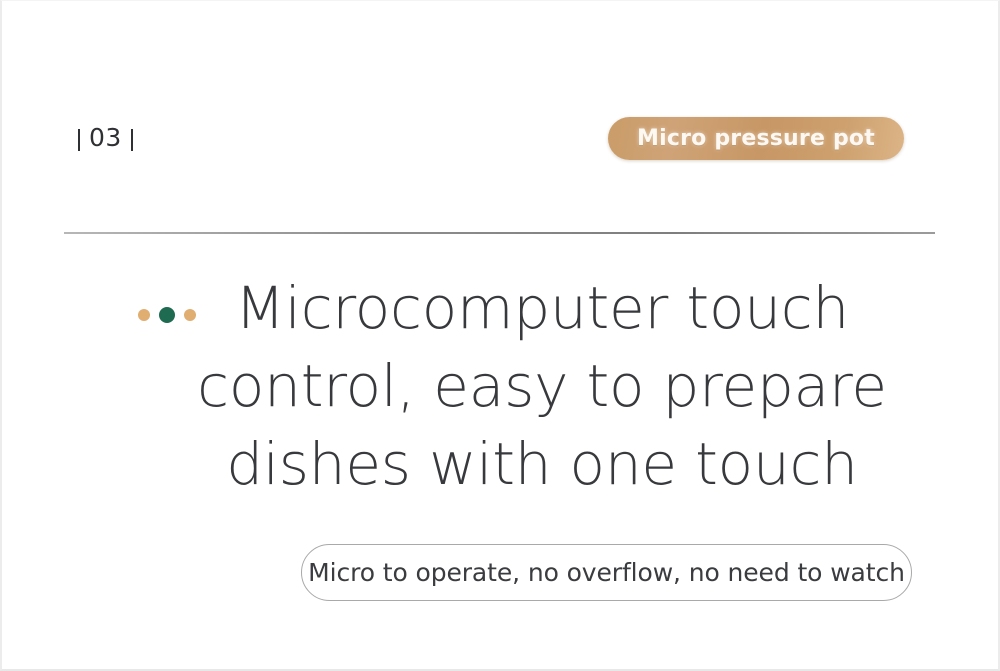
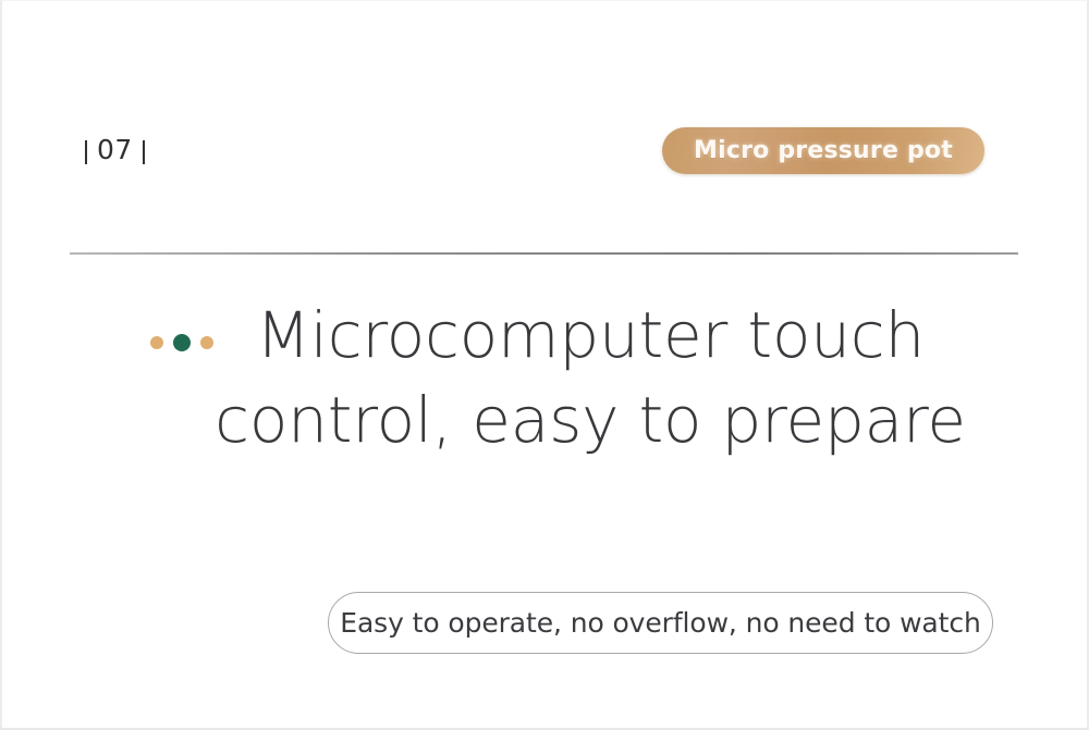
- 03
+ 07
  Micro pressure pot
  Microcomputer touch
  control, easy to prepare
- dishes with one touch
- Micro to operate, no overflow, no need to watch
+ Easy to operate, no overflow, no need to watch
